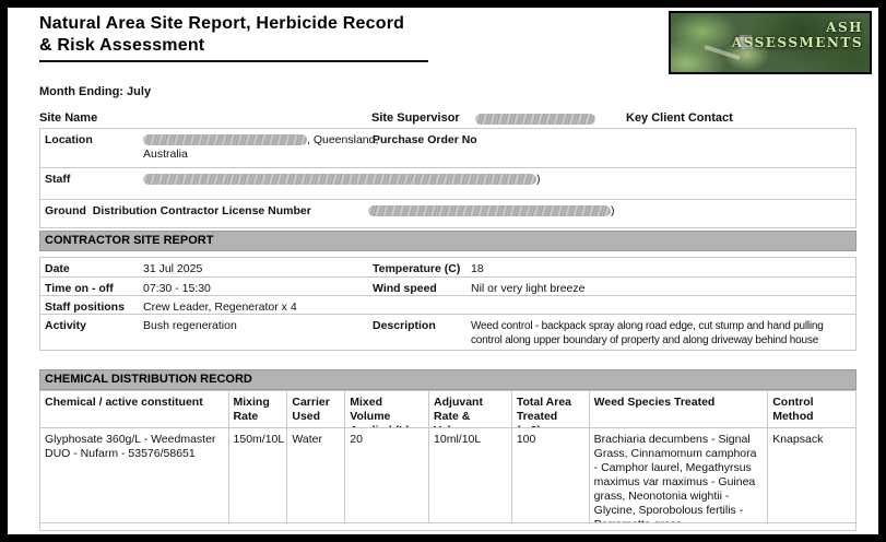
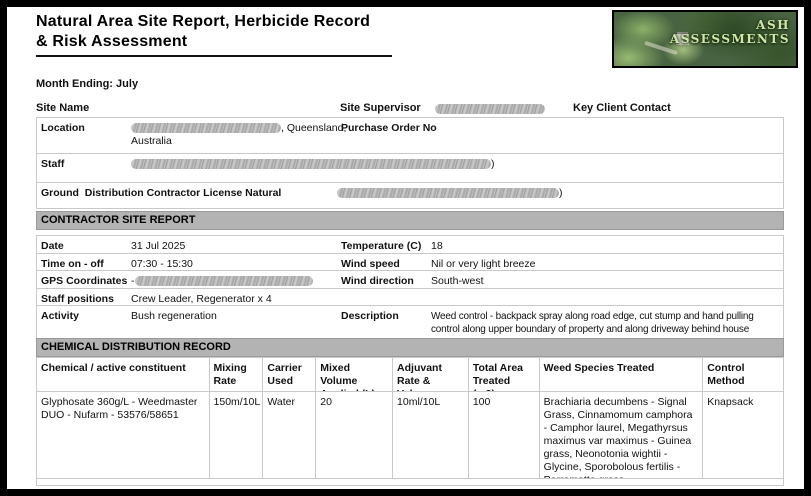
  Natural Area Site Report, Herbicide Record
  & Risk Assessment
  ASH
  ASSESSMENTS
  Month Ending: July
  Site Name
  Site Supervisor
  Key Client Contact
  Location
  , Queensland,
  Australia
  Purchase Order No
  Staff
  )
- Ground Distribution Contractor License Number
+ Ground Distribution Contractor License Natural
  )
  CONTRACTOR SITE REPORT
  Date
  31 Jul 2025
  Temperature (C)
  18
  Time on - off
  07:30 - 15:30
  Wind speed
  Nil or very light breeze
+ GPS Coordinates
+ -
+ Wind direction
+ South-west
  Staff positions
  Crew Leader, Regenerator x 4
  Activity
  Bush regeneration
  Description
  Weed control - backpack spray along road edge, cut stump and hand pulling control along upper boundary of property and along driveway behind house
  CHEMICAL DISTRIBUTION RECORD
  Chemical / active constituent
  Mixing Rate
  Carrier Used
  Total Area Treated
  Weed Species Treated
  Control Method
  Glyphosate 360g/L - Weedmaster DUO - Nufarm - 53576/58651
  150m/10L
  Water
  20
  10ml/10L
  100
  Brachiaria decumbens - Signal Grass, Cinnamomum camphora - Camphor laurel, Megathyrsus maximus var maximus - Guinea grass, Neonotonia wightii - Glycine, Sporobolous fertilis -
  Knapsack
